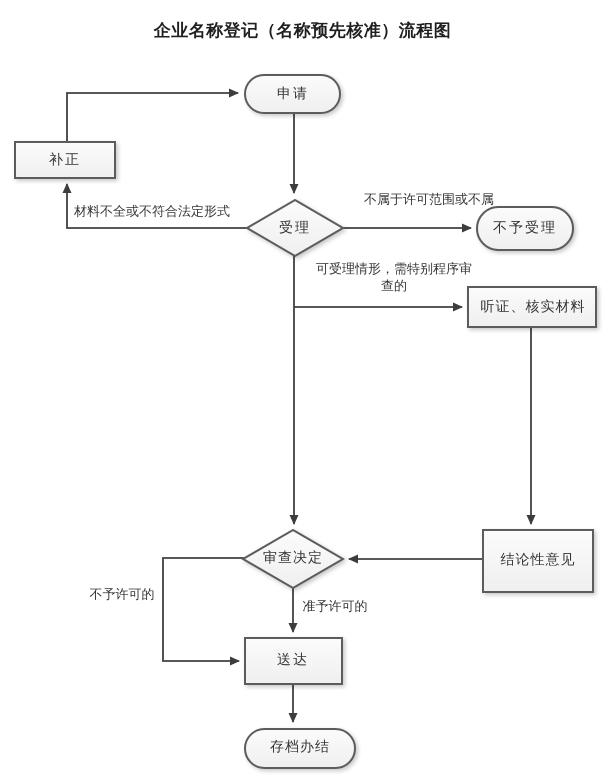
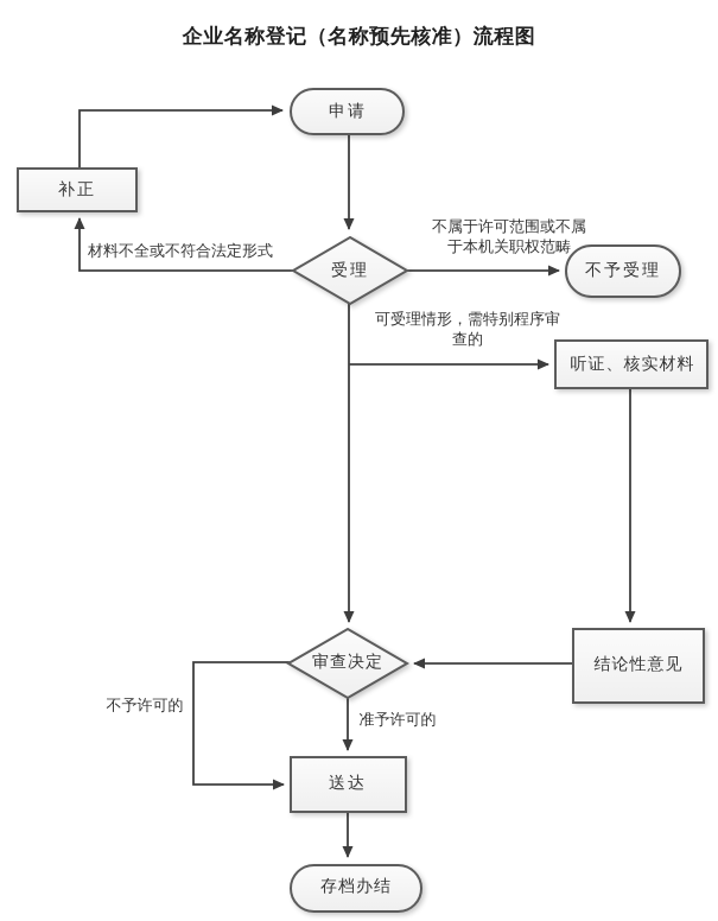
  企业名称登记（名称预先核准）流程图
  申请
  补正
  受理
  不予受理
  听证、核实材料
  结论性意见
  审查决定
  送达
  存档办结
  材料不全或不符合法定形式
  不属于许可范围或不属
+ 于本机关职权范畴
  可受理情形，需特别程序审
  查的
  不予许可的
  准予许可的
